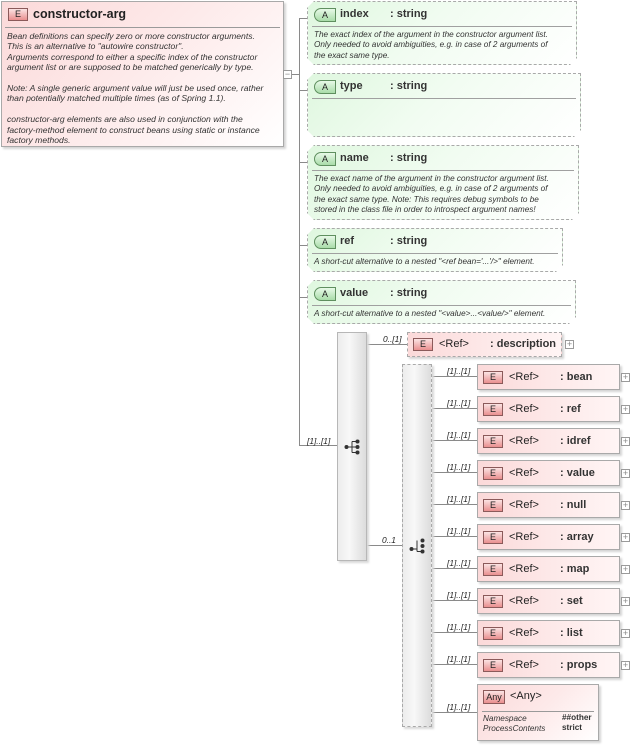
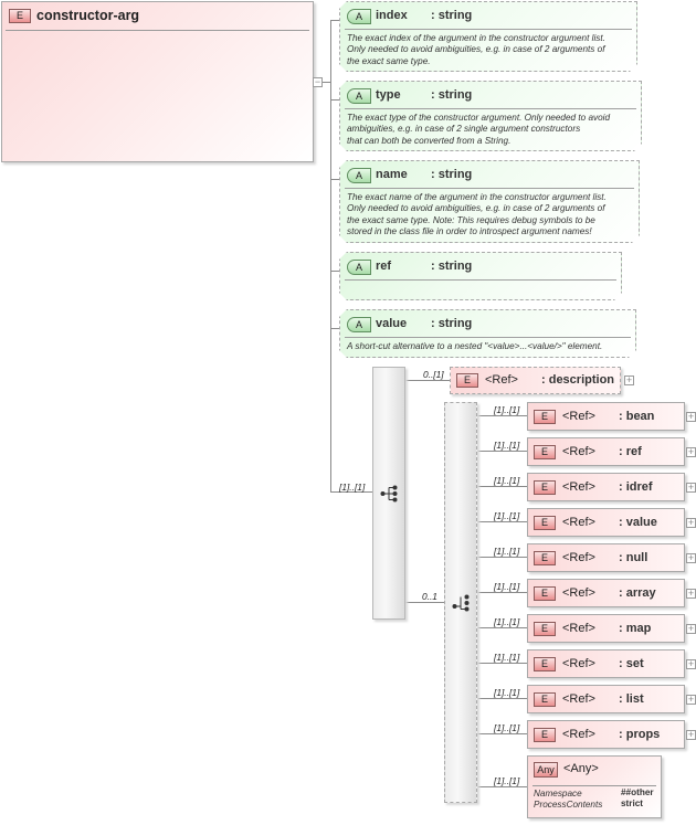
  E
  constructor-arg
- Bean definitions can specify zero or more constructor arguments.
- This is an alternative to "autowire constructor".
- Arguments correspond to either a specific index of the constructor
- argument list or are supposed to be matched generically by type.
- Note: A single generic argument value will just be used once, rather
- than potentially matched multiple times (as of Spring 1.1).
- constructor-arg elements are also used in conjunction with the
- factory-method element to construct beans using static or instance
- factory methods.
  −
  A
  index
  : string
  The exact index of the argument in the constructor argument list.
  Only needed to avoid ambiguities, e.g. in case of 2 arguments of
  the exact same type.
  A
  type
  : string
+ The exact type of the constructor argument. Only needed to avoid
+ ambiguities, e.g. in case of 2 single argument constructors
+ that can both be converted from a String.
  A
  name
  : string
  The exact name of the argument in the constructor argument list.
  Only needed to avoid ambiguities, e.g. in case of 2 arguments of
  the exact same type. Note: This requires debug symbols to be
  stored in the class file in order to introspect argument names!
  A
  ref
  : string
- A short-cut alternative to a nested "<ref bean='...'/>" element.
  A
  value
  : string
  A short-cut alternative to a nested "<value>...<value/>" element.
  [1]..[1]
  0..[1]
  E
  <Ref>
  : description
  +
  0..1
  [1]..[1]
  E
  <Ref>
  : bean
  +
  [1]..[1]
  E
  <Ref>
  : ref
  +
  [1]..[1]
  E
  <Ref>
  : idref
  +
  [1]..[1]
  E
  <Ref>
  : value
  +
  [1]..[1]
  E
  <Ref>
  : null
  +
  [1]..[1]
  E
  <Ref>
  : array
  +
  [1]..[1]
  E
  <Ref>
  : map
  +
  [1]..[1]
  E
  <Ref>
  : set
  +
  [1]..[1]
  E
  <Ref>
  : list
  +
  [1]..[1]
  E
  <Ref>
  : props
  +
  [1]..[1]
  Any
  <Any>
  Namespace
  ##other
  ProcessContents
  strict
